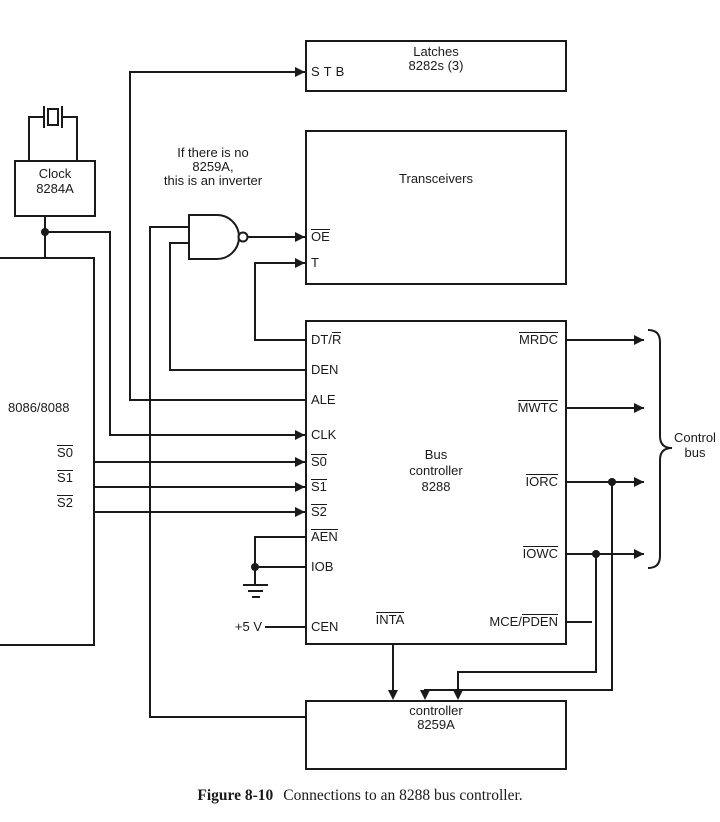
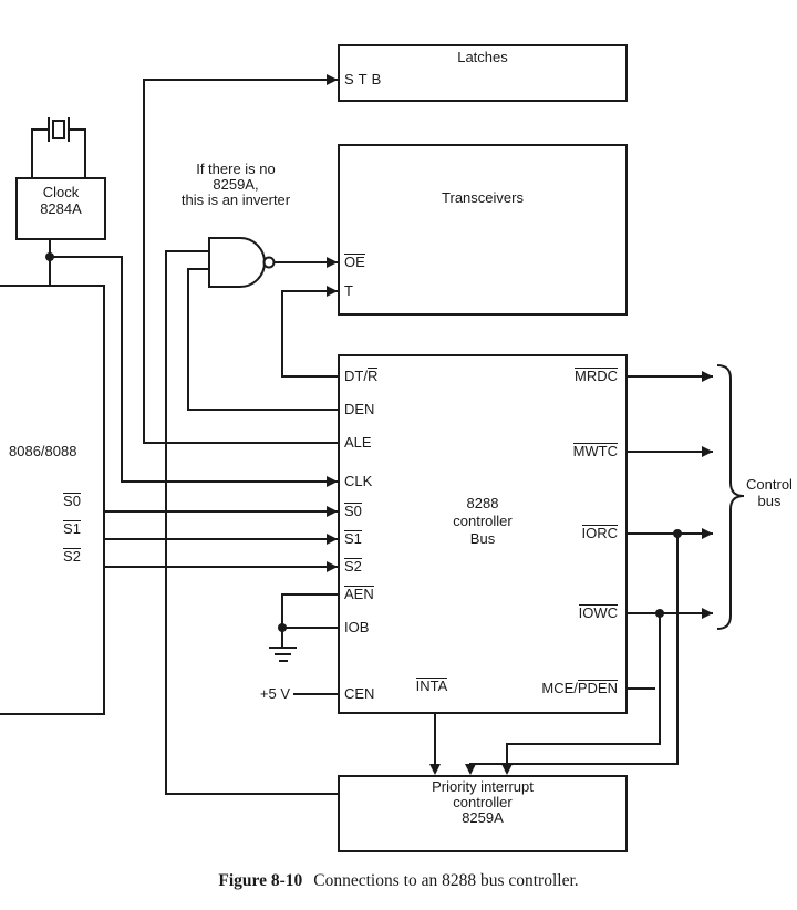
  Latches
- 8282s (3)
  Transceivers
- Bus
+ 8288
  controller
- 8288
+ Bus
+ Priority interrupt
  controller
  8259A
  Clock
  8284A
  8086/8088
  STB
  OE
  T
  DT/R
  DEN
  ALE
  CLK
  S0
  S1
  S2
  AEN
  IOB
  CEN
  INTA
  MRDC
  MWTC
  IORC
  IOWC
  MCE/PDEN
  S0
  S1
  S2
  +5 V
  If there is no
  8259A,
  this is an inverter
  Control
  bus
  Figure 8-10 Connections to an 8288 bus controller.
